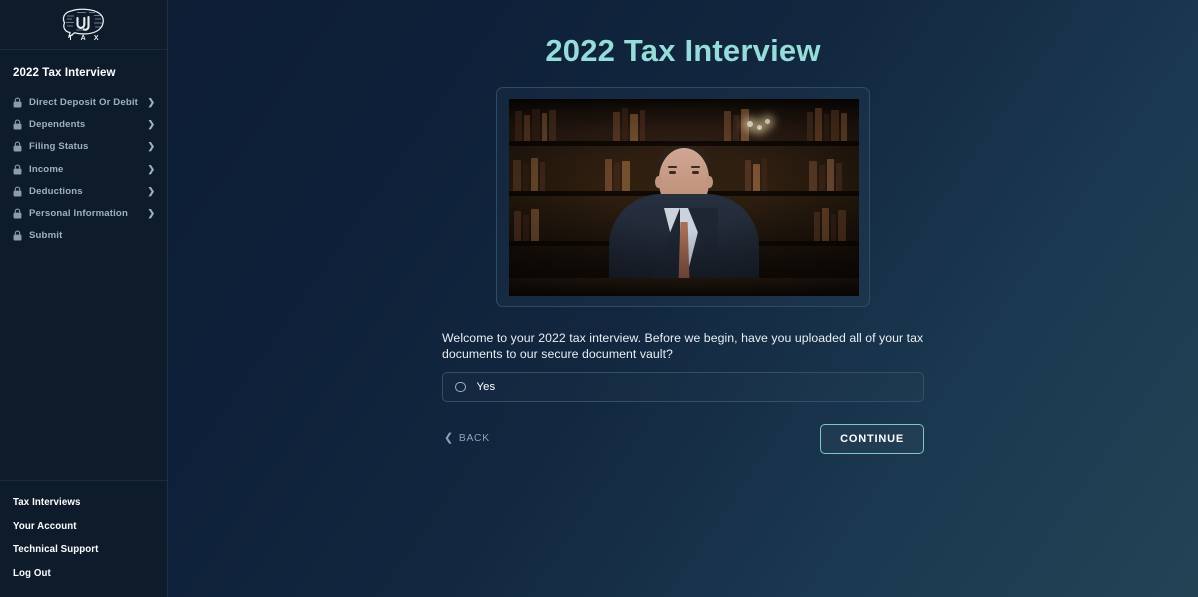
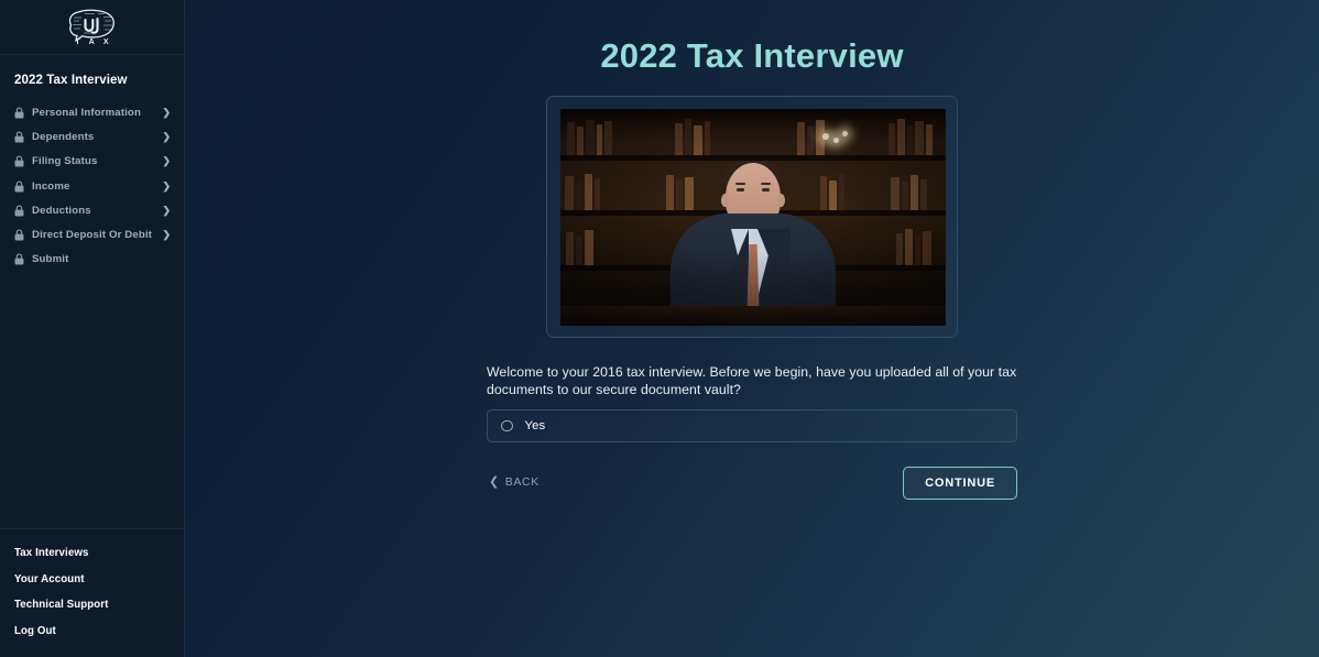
  2022 Tax Interview
- Direct Deposit Or Debit
+ Personal Information
  ❯
  Dependents
  ❯
  Filing Status
  ❯
  Income
  ❯
  Deductions
  ❯
- Personal Information
+ Direct Deposit Or Debit
  ❯
  Submit
  Tax Interviews
  Your Account
  Technical Support
  Log Out
  2022 Tax Interview
- Welcome to your 2022 tax interview. Before we begin, have you uploaded all of your tax documents to our secure document vault?
+ Welcome to your 2016 tax interview. Before we begin, have you uploaded all of your tax documents to our secure document vault?
  Yes
  ❮
  BACK
  CONTINUE
